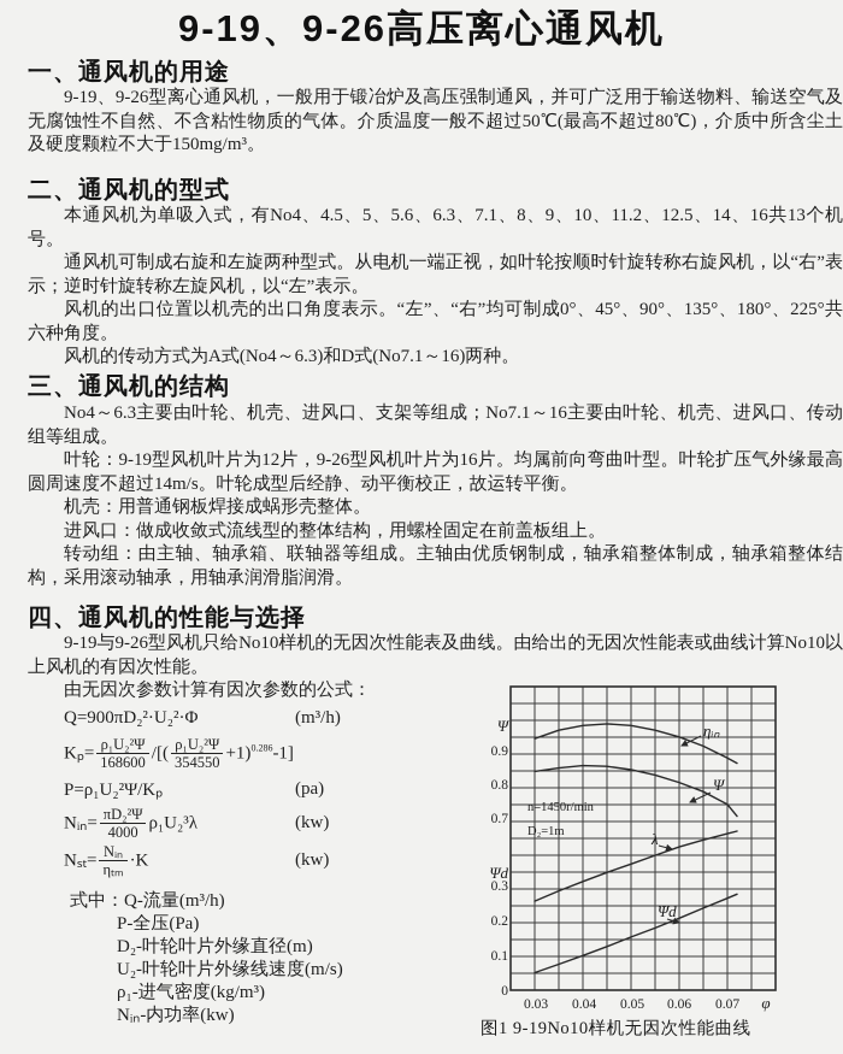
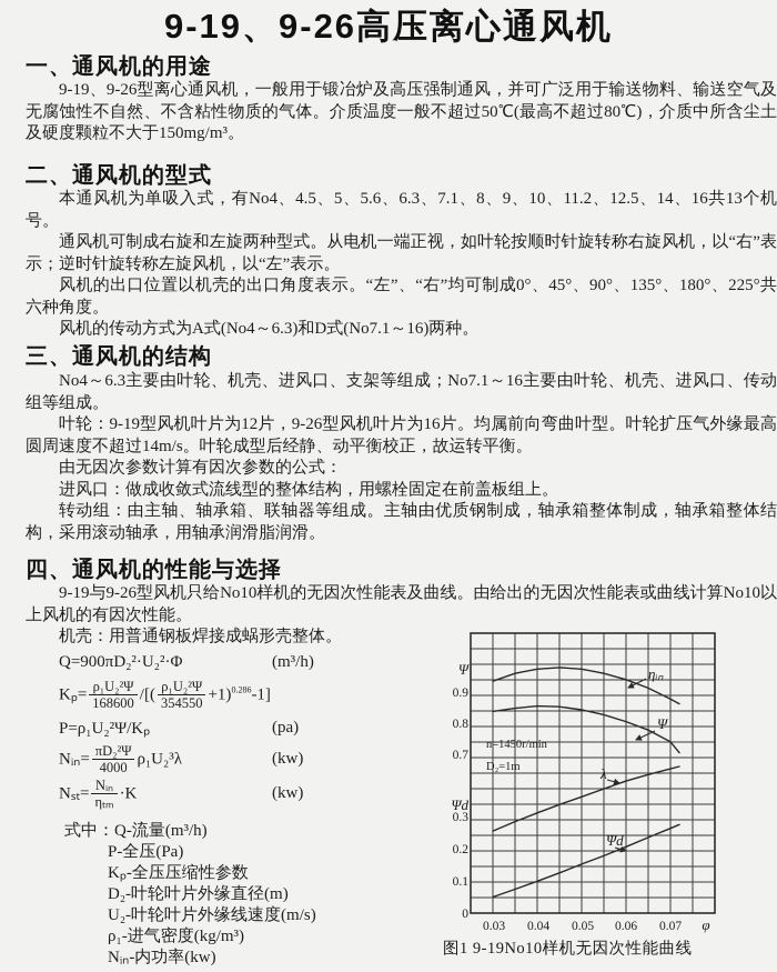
  9-19、9-26高压离心通风机
  一、通风机的用途
  9-19、9-26型离心通风机，一般用于锻冶炉及高压强制通风，并可广泛用于输送物料、输送空气及无腐蚀性不自然、不含粘性物质的气体。介质温度一般不超过50℃(最高不超过80℃)，介质中所含尘土及硬度颗粒不大于150mg/m³。
  二、通风机的型式
  本通风机为单吸入式，有No4、4.5、5、5.6、6.3、7.1、8、9、10、11.2、12.5、14、16共13个机号。
  通风机可制成右旋和左旋两种型式。从电机一端正视，如叶轮按顺时针旋转称右旋风机，以“右”表示；逆时针旋转称左旋风机，以“左”表示。
  风机的出口位置以机壳的出口角度表示。“左”、“右”均可制成0°、45°、90°、135°、180°、225°共六种角度。
  风机的传动方式为A式(No4～6.3)和D式(No7.1～16)两种。
  三、通风机的结构
  No4～6.3主要由叶轮、机壳、进风口、支架等组成；No7.1～16主要由叶轮、机壳、进风口、传动组等组成。
  叶轮：9-19型风机叶片为12片，9-26型风机叶片为16片。均属前向弯曲叶型。叶轮扩压气外缘最高圆周速度不超过14m/s。叶轮成型后经静、动平衡校正，故运转平衡。
- 机壳：用普通钢板焊接成蜗形壳整体。
+ 由无因次参数计算有因次参数的公式：
  进风口：做成收敛式流线型的整体结构，用螺栓固定在前盖板组上。
  转动组：由主轴、轴承箱、联轴器等组成。主轴由优质钢制成，轴承箱整体制成，轴承箱整体结构，采用滚动轴承，用轴承润滑脂润滑。
  四、通风机的性能与选择
  9-19与9-26型风机只给No10样机的无因次性能表及曲线。由给出的无因次性能表或曲线计算No10以上风机的有因次性能。
- 由无因次参数计算有因次参数的公式：
+ 机壳：用普通钢板焊接成蜗形壳整体。
  Q=900πD₂²·U₂²·Φ
  (m³/h)
  Kₚ=
  ρ₁U₂²Ψ
  168600
  /[(
  ρ₁U₂²Ψ
  354550
  +1)0.286-1]
  P=ρ₁U₂²Ψ/Kₚ
  (pa)
  Nᵢₙ=
  πD₂²Ψ
  4000
  ρ₁U₂³λ
  (kw)
  Nₛₜ=
  Nᵢₙ
  ηₜₘ
  ·K
  (kw)
  式中：Q-流量(m³/h)
  P-全压(Pa)
+ Kₚ-全压压缩性参数
  D₂-叶轮叶片外缘直径(m)
  U₂-叶轮叶片外缘线速度(m/s)
  ρ₁-进气密度(kg/m³)
  Nᵢₙ-内功率(kw)
  Ψ
  0.9
  0.8
  0.7
  Ψd
  0.3
  0.2
  0.1
  0
  0.03
  0.04
  0.05
  0.06
  0.07
  φ
  n=1450r/min
  D₂=1m
  ηᵢₙ
  Ψ
  λ
  Ψd
  图1 9-19No10样机无因次性能曲线
